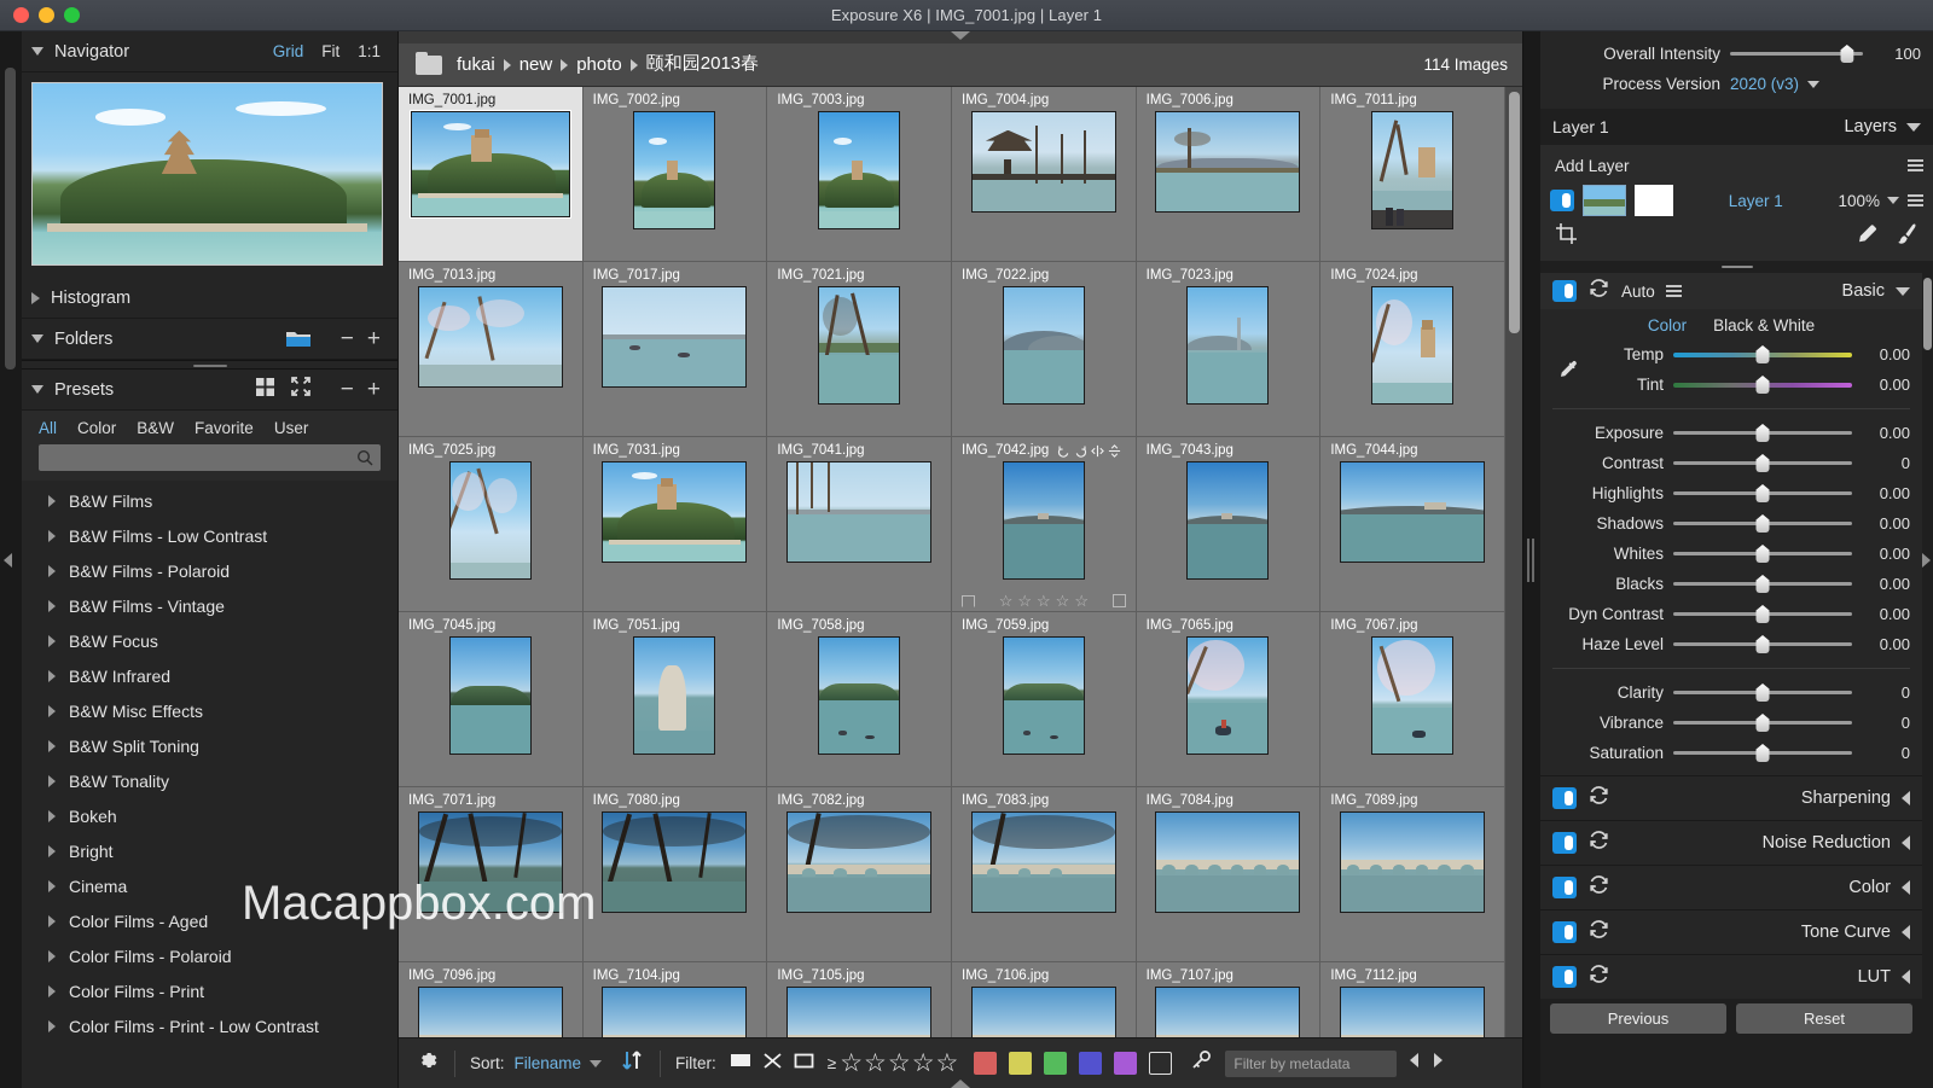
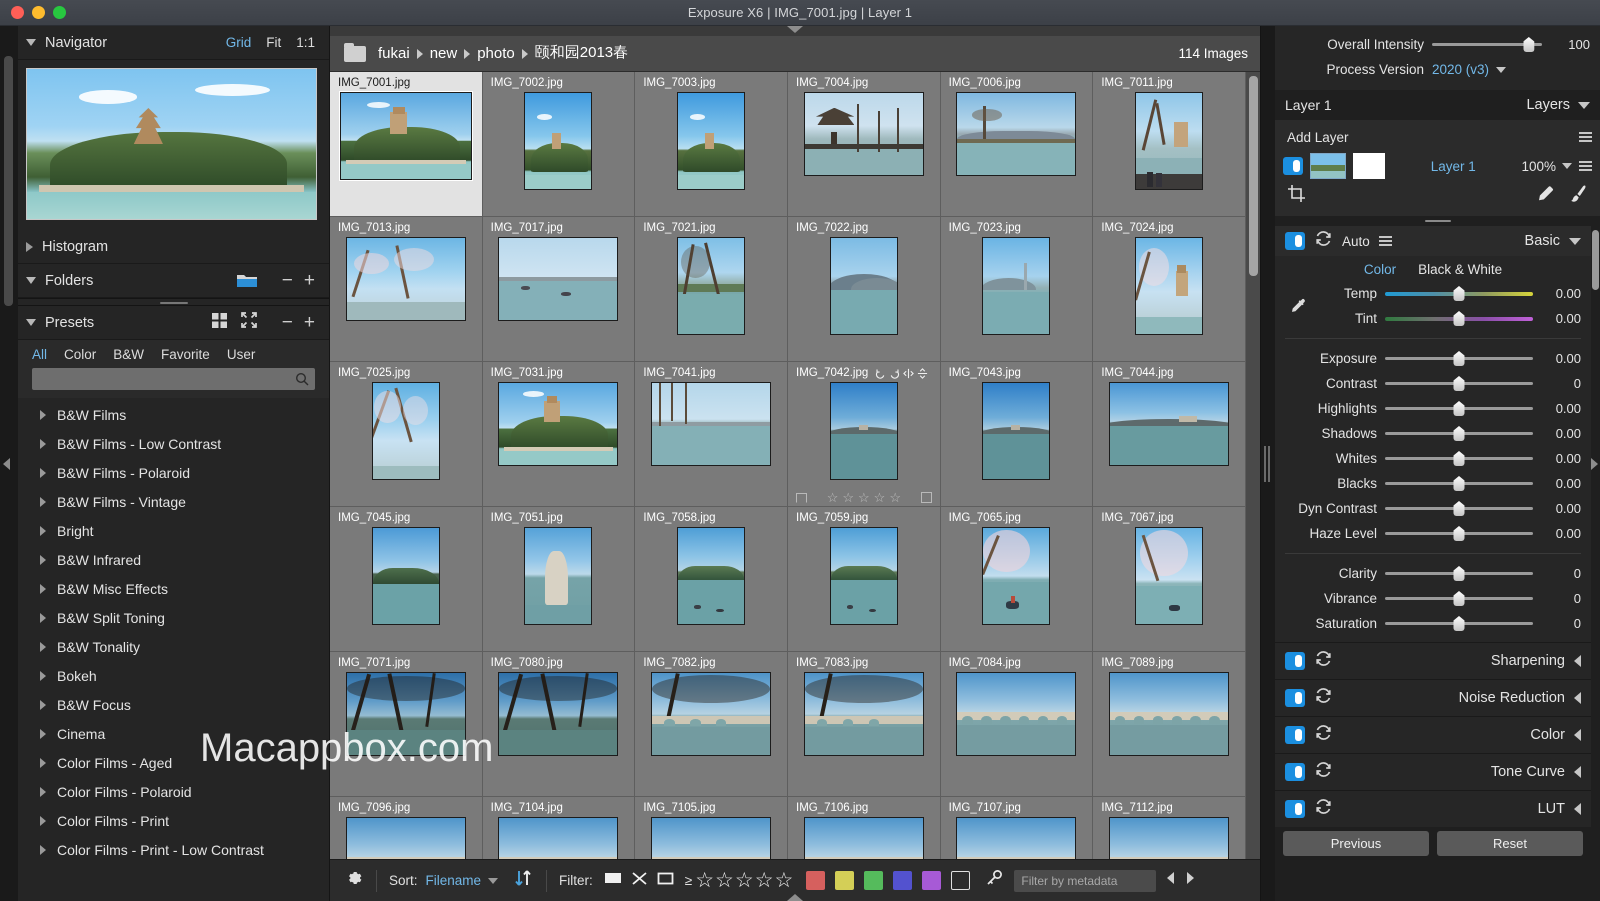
  Exposure X6 | IMG_7001.jpg | Layer 1
  Navigator
  Grid
  Fit
  1:1
  Histogram
  Folders
  −
  +
  Presets
  −
  +
  All
  Color
  B&W
  Favorite
  User
  B&W Films
  B&W Films - Low Contrast
  B&W Films - Polaroid
  B&W Films - Vintage
- B&W Focus
+ Bright
  B&W Infrared
  B&W Misc Effects
  B&W Split Toning
  B&W Tonality
  Bokeh
- Bright
+ B&W Focus
  Cinema
  Color Films - Aged
  Color Films - Polaroid
  Color Films - Print
  Color Films - Print - Low Contrast
  Macappbox.com
  fukai
  new
  photo
  颐和园2013春
  114 Images
  IMG_7001.jpg
  IMG_7002.jpg
  IMG_7003.jpg
  IMG_7004.jpg
  IMG_7006.jpg
  IMG_7011.jpg
  IMG_7013.jpg
  IMG_7017.jpg
  IMG_7021.jpg
  IMG_7022.jpg
  IMG_7023.jpg
  IMG_7024.jpg
  IMG_7025.jpg
  IMG_7031.jpg
  IMG_7041.jpg
  IMG_7042.jpg
  ☆
  ☆
  ☆
  ☆
  ☆
  IMG_7043.jpg
  IMG_7044.jpg
  IMG_7045.jpg
  IMG_7051.jpg
  IMG_7058.jpg
  IMG_7059.jpg
  IMG_7065.jpg
  IMG_7067.jpg
  IMG_7071.jpg
  IMG_7080.jpg
  IMG_7082.jpg
  IMG_7083.jpg
  IMG_7084.jpg
  IMG_7089.jpg
  IMG_7096.jpg
  IMG_7104.jpg
  IMG_7105.jpg
  IMG_7106.jpg
  IMG_7107.jpg
  IMG_7112.jpg
  Sort:
  Filename
  Filter:
  ≥
  ☆
  ☆
  ☆
  ☆
  ☆
  Filter by metadata
  Overall Intensity
  100
  Process Version
  2020 (v3)
  Layer 1
  Layers
  Add Layer
  Layer 1
  100%
  Auto
  Basic
  Color
  Black & White
  Temp
  0.00
  Tint
  0.00
  Exposure
  0.00
  Contrast
  0
  Highlights
  0.00
  Shadows
  0.00
  Whites
  0.00
  Blacks
  0.00
  Dyn Contrast
  0.00
  Haze Level
  0.00
  Clarity
  0
  Vibrance
  0
  Saturation
  0
  Sharpening
  Noise Reduction
  Color
  Tone Curve
  LUT
  Previous
  Reset
